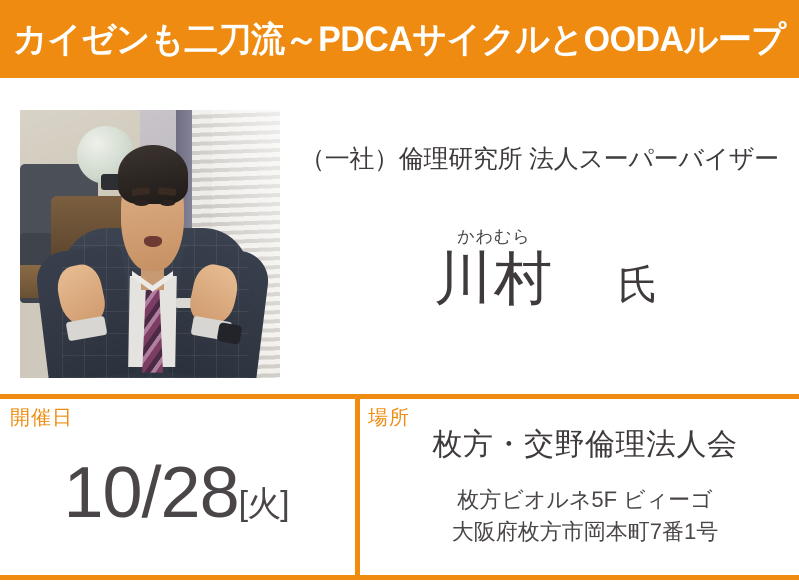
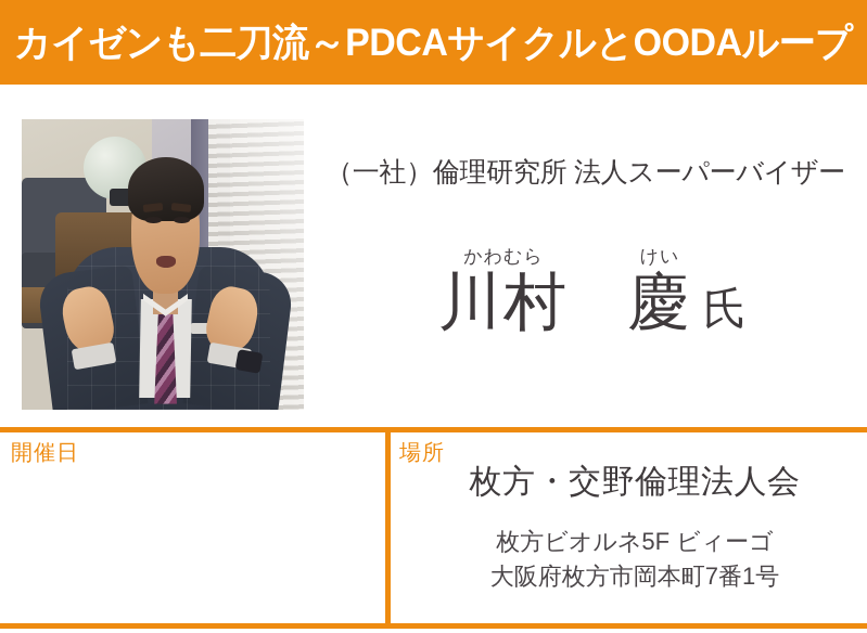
  カイゼンも二刀流～PDCAサイクルとOODAループ
  （一社）倫理研究所 法人スーパーバイザー
  かわむら
  川村
+ けい
+ 慶
  氏
  開催日
- 10/28[火]
  場所
  枚方・交野倫理法人会
  枚方ビオルネ5F ビィーゴ
  大阪府枚方市岡本町7番1号
